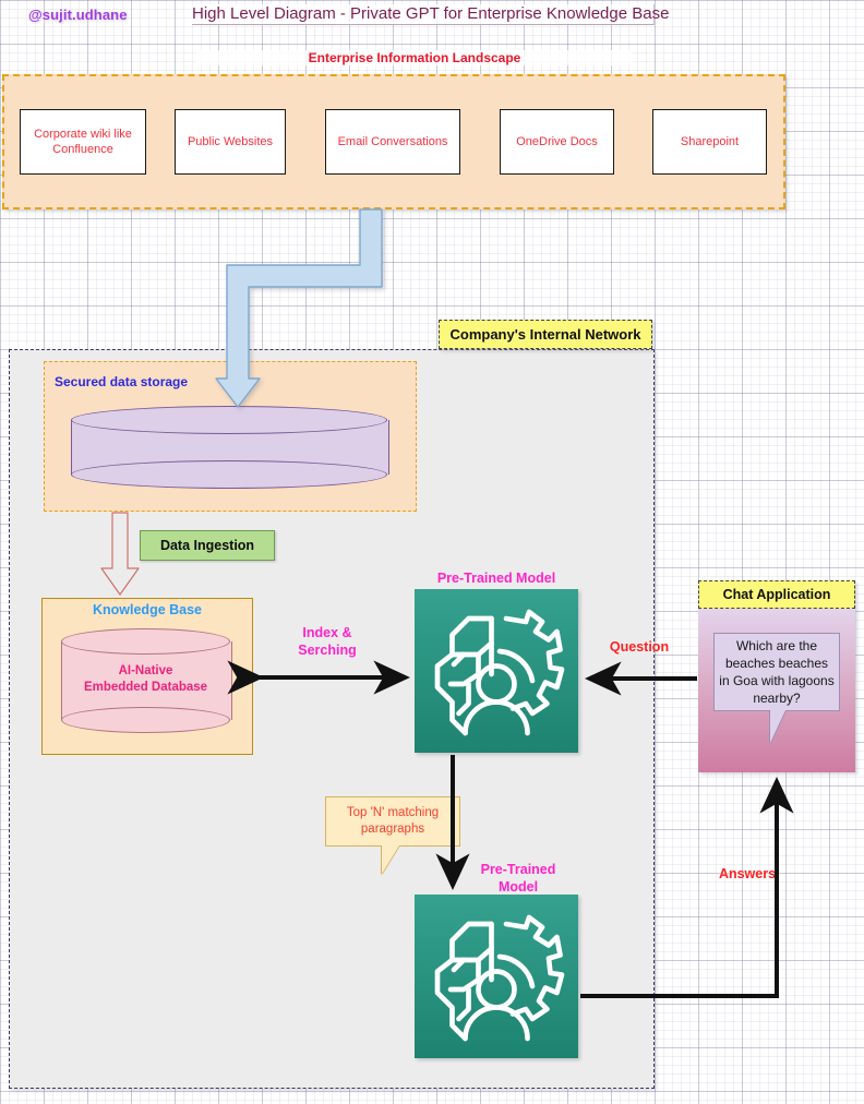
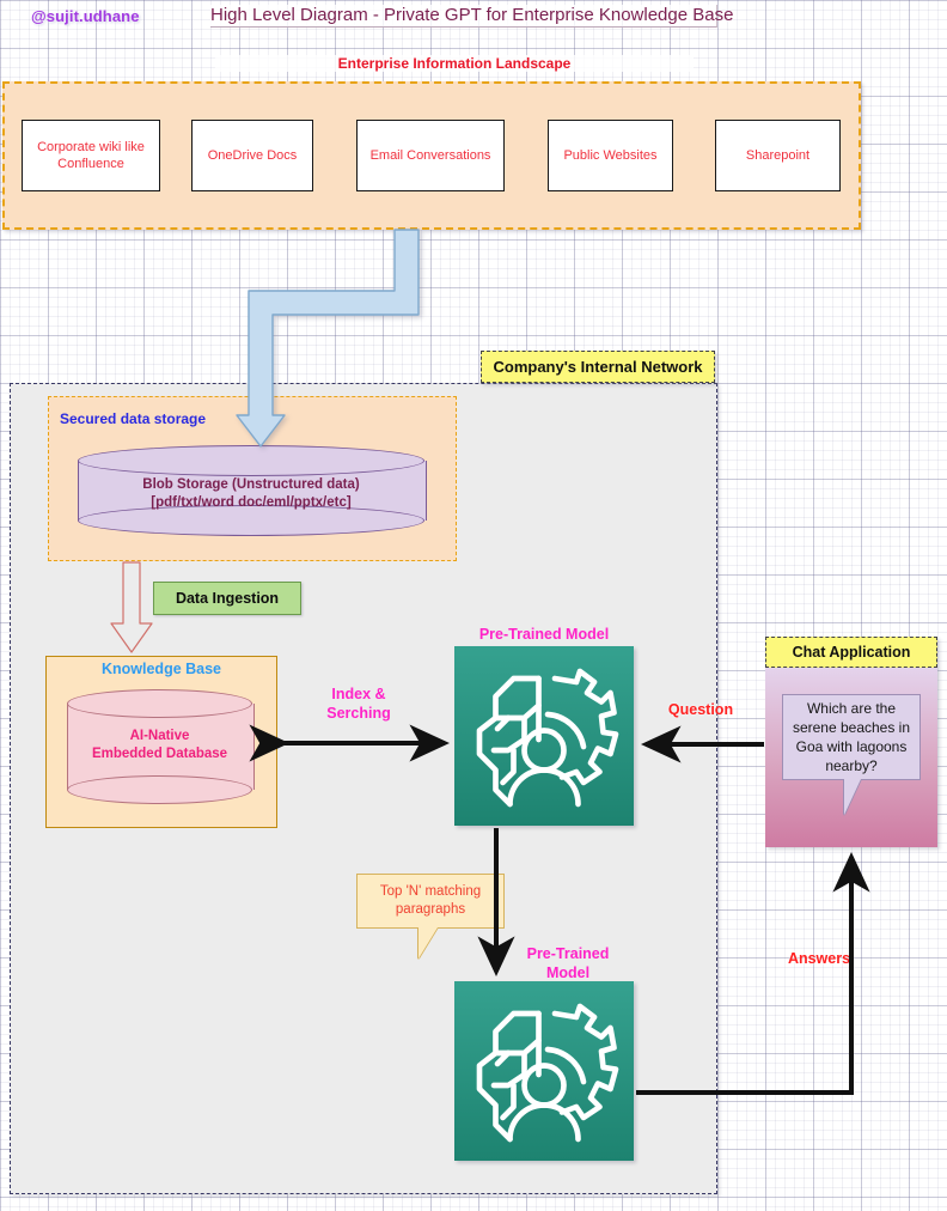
  @sujit.udhane
  High Level Diagram - Private GPT for Enterprise Knowledge Ba
  Company's Internal Network
  Enterprise Information Landscape
  Corporate wiki like Confluence
- Public Websites
+ OneDrive Docs
  Email Conversations
- OneDrive Docs
+ Public Websites
  Sharepoint
  Secured data storage
+ Blob Storage (Unstructured data)
+ [pdf/txt/word doc/eml/pptx/etc]
  Data Ingestion
  Knowledge Base
  AI-Native
  Embedded Database
  Pre-Trained Model
  Pre-Trained
  Model
  Chat Application
- Which are the beaches beaches in Goa with lagoons nearby?
+ Which are the serene beaches in Goa with lagoons nearby?
  Top 'N' matching paragraphs
  Index & Serching
  Question
  Answers
